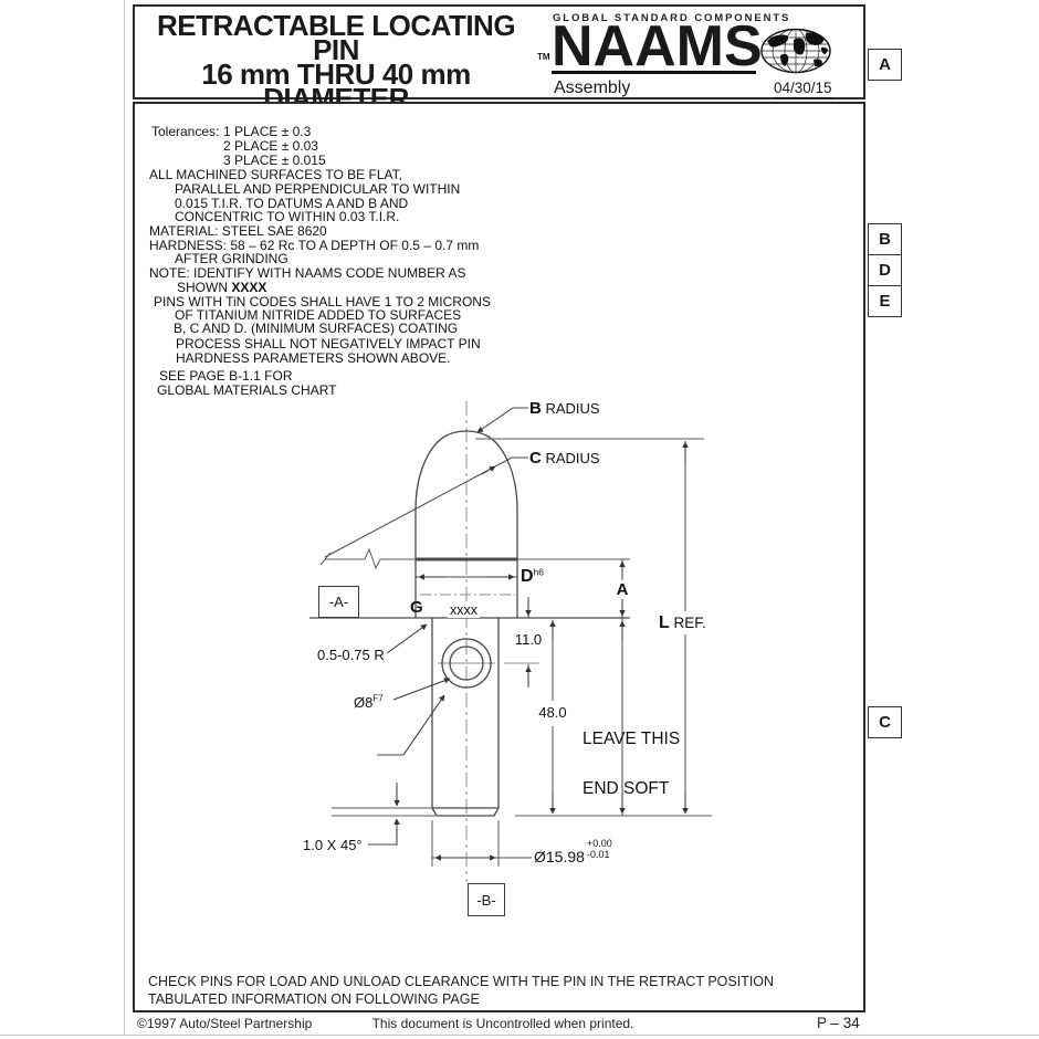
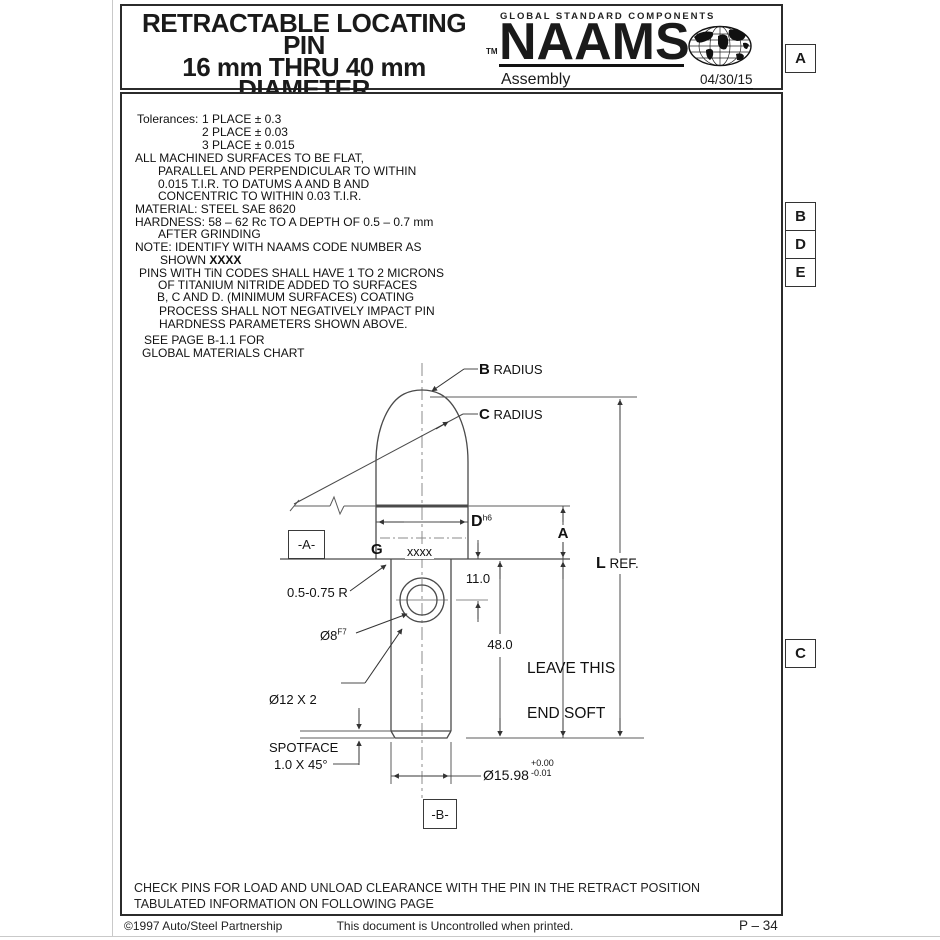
  RETRACTABLE LOCATING PIN
  16 mm THRU 40 mm DIAMETER
  TM
  GLOBAL STANDARD COMPONENTS
  NAAMS
  Assembly
  04/30/15
  A
  B
  D
  E
  C
  Tolerances:
  1 PLACE ± 0.3
  2 PLACE ± 0.03
  3 PLACE ± 0.015
  ALL MACHINED SURFACES TO BE FLAT,
  PARALLEL AND PERPENDICULAR TO WITHIN
  0.015 T.I.R. TO DATUMS A AND B AND
  CONCENTRIC TO WITHIN 0.03 T.I.R.
  MATERIAL: STEEL SAE 8620
  HARDNESS: 58 – 62 Rc TO A DEPTH OF 0.5 – 0.7 mm
  AFTER GRINDING
  NOTE: IDENTIFY WITH NAAMS CODE NUMBER AS
  SHOWN XXXX
  PINS WITH TiN CODES SHALL HAVE 1 TO 2 MICRONS
  OF TITANIUM NITRIDE ADDED TO SURFACES
  B, C AND D. (MINIMUM SURFACES) COATING
  PROCESS SHALL NOT NEGATIVELY IMPACT PIN
  HARDNESS PARAMETERS SHOWN ABOVE.
  SEE PAGE B-1.1 FOR
  GLOBAL MATERIALS CHART
  -A-
  -B-
  B RADIUS
  C RADIUS
  Dh6
  A
  L REF.
  G
  xxxx
  0.5-0.75 R
  Ø8F7
+ Ø12 X 2
+ SPOTFACE
  11.0
  48.0
  LEAVE THIS
  END SOFT
  1.0 X 45°
  Ø15.98
  +0.00
  -0.01
  CHECK PINS FOR LOAD AND UNLOAD CLEARANCE WITH THE PIN IN THE RETRACT POSITION
  TABULATED INFORMATION ON FOLLOWING PAGE
  ©1997 Auto/Steel Partnership
  This document is Uncontrolled when printed.
  P – 34
